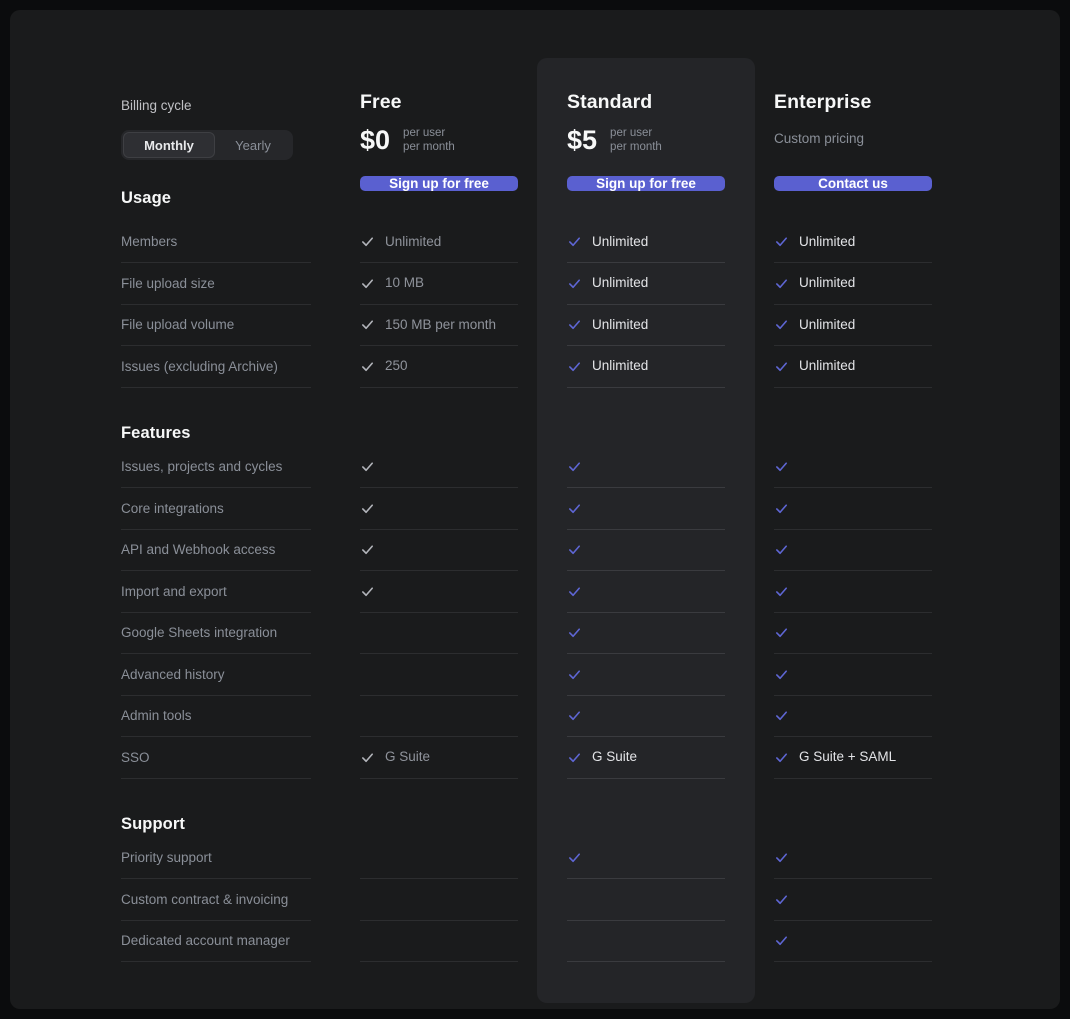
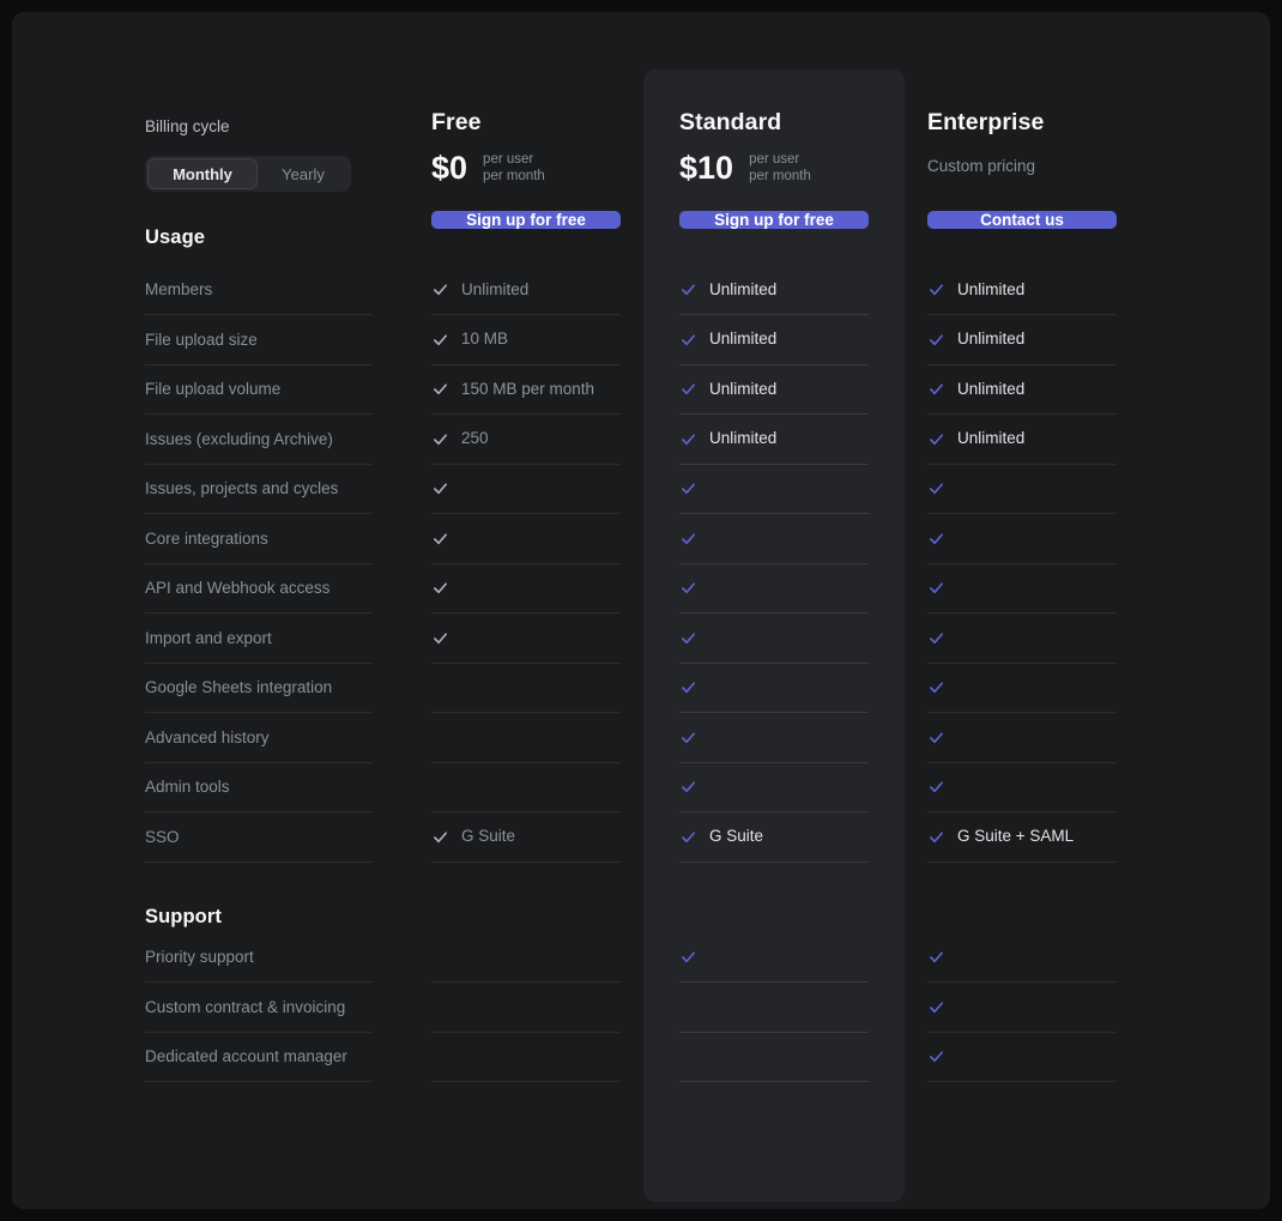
  Billing cycle
  Monthly
  Yearly
  Free
  $0
  per user
  per month
  Sign up for free
  Standard
- $5
+ $10
  per user
  per month
  Sign up for free
  Enterprise
  Custom pricing
  Contact us
  Usage
  Members
  Unlimited
  Unlimited
  Unlimited
  File upload size
  10 MB
  Unlimited
  Unlimited
  File upload volume
  150 MB per month
  Unlimited
  Unlimited
  Issues (excluding Archive)
  250
  Unlimited
  Unlimited
- Features
  Issues, projects and cycles
  Core integrations
  API and Webhook access
  Import and export
  Google Sheets integration
  Advanced history
  Admin tools
  SSO
  G Suite
  G Suite
  G Suite + SAML
  Support
  Priority support
  Custom contract & invoicing
  Dedicated account manager
